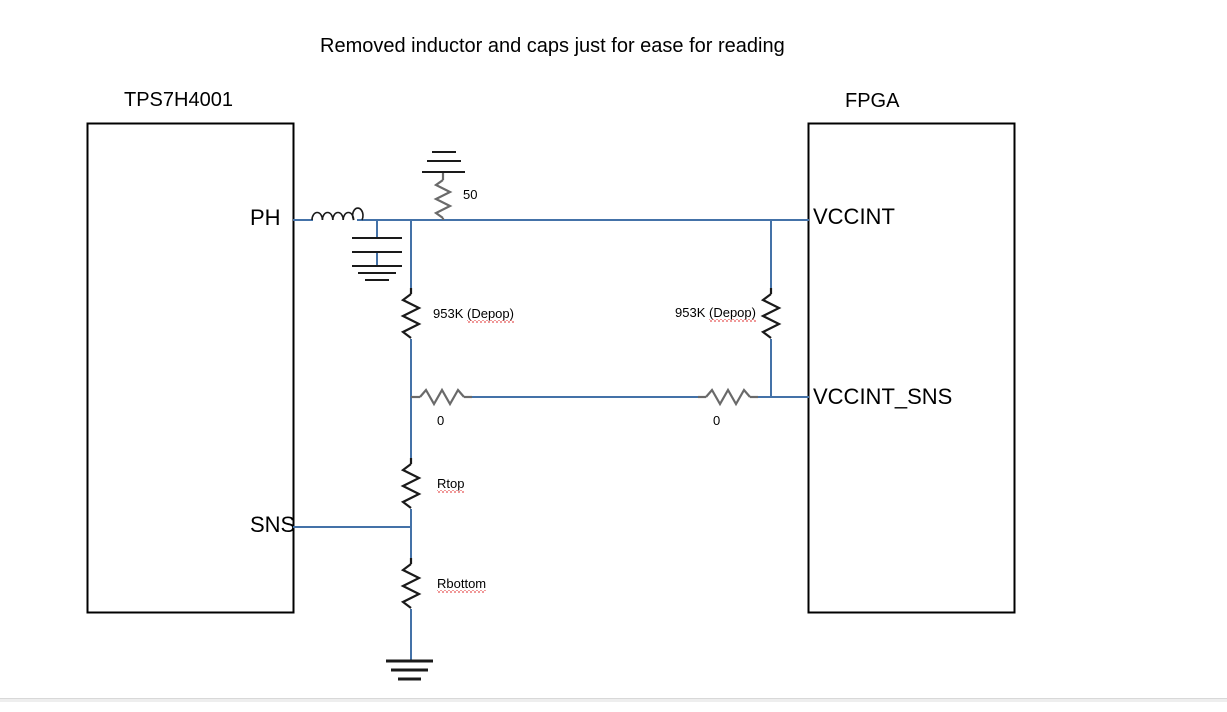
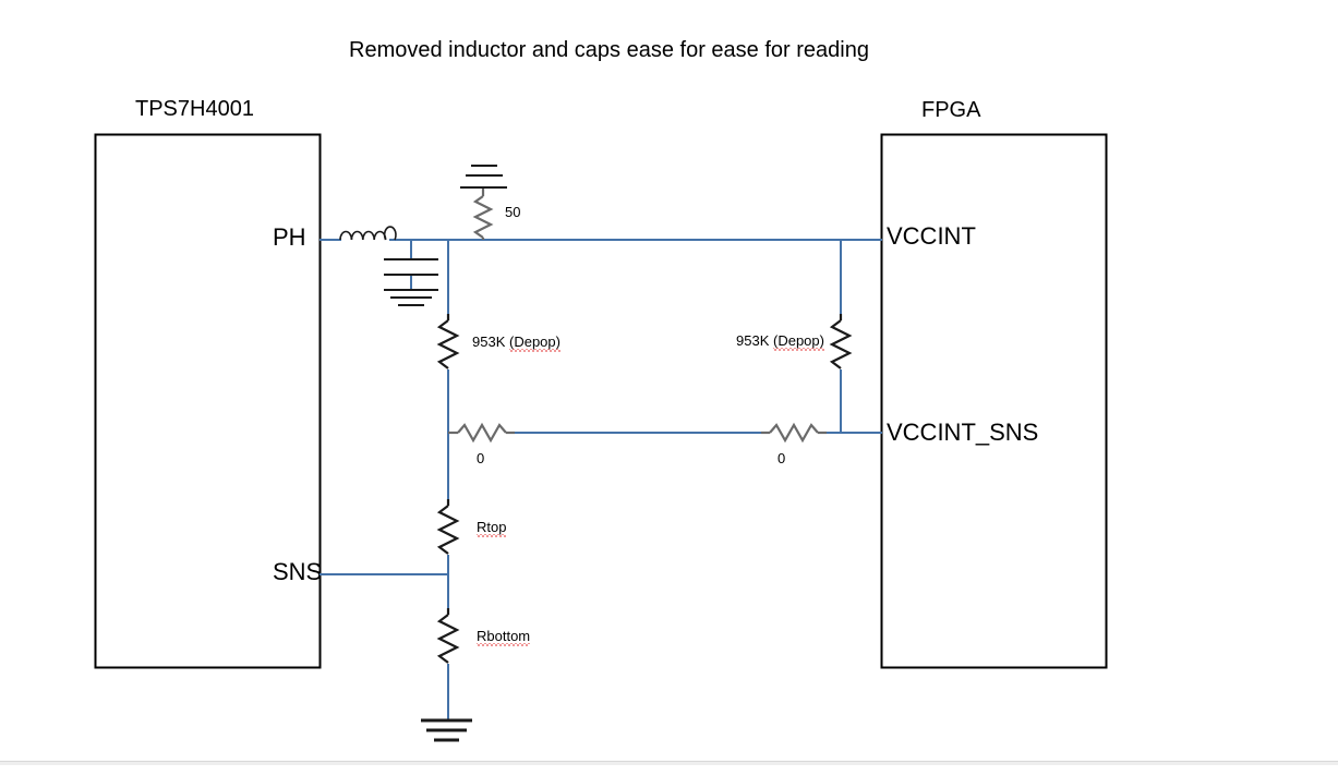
- Removed inductor and caps just for ease for reading
+ Removed inductor and caps ease for ease for reading
  TPS7H4001
  FPGA
  PH
  SNS
  VCCINT
  VCCINT_SNS
  50
  953K (Depop)
  953K (Depop)
  0
  0
  Rtop
  Rbottom
